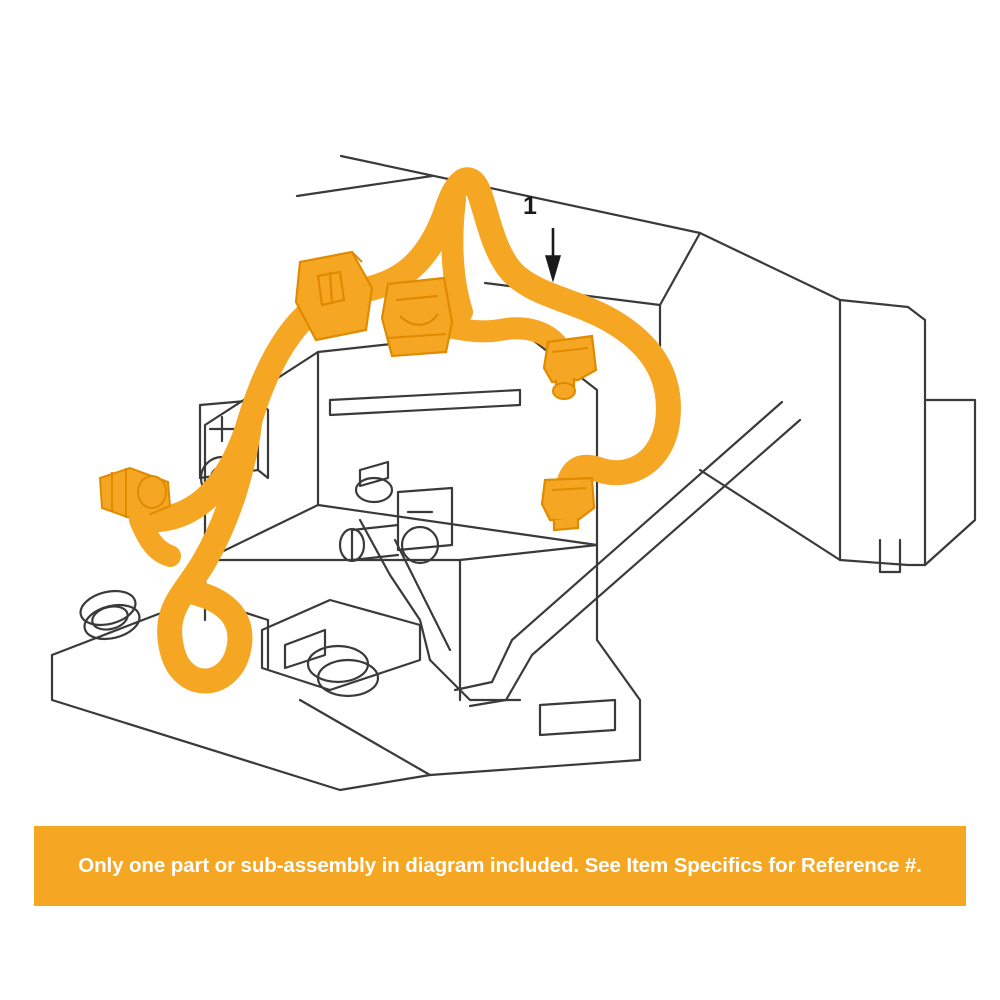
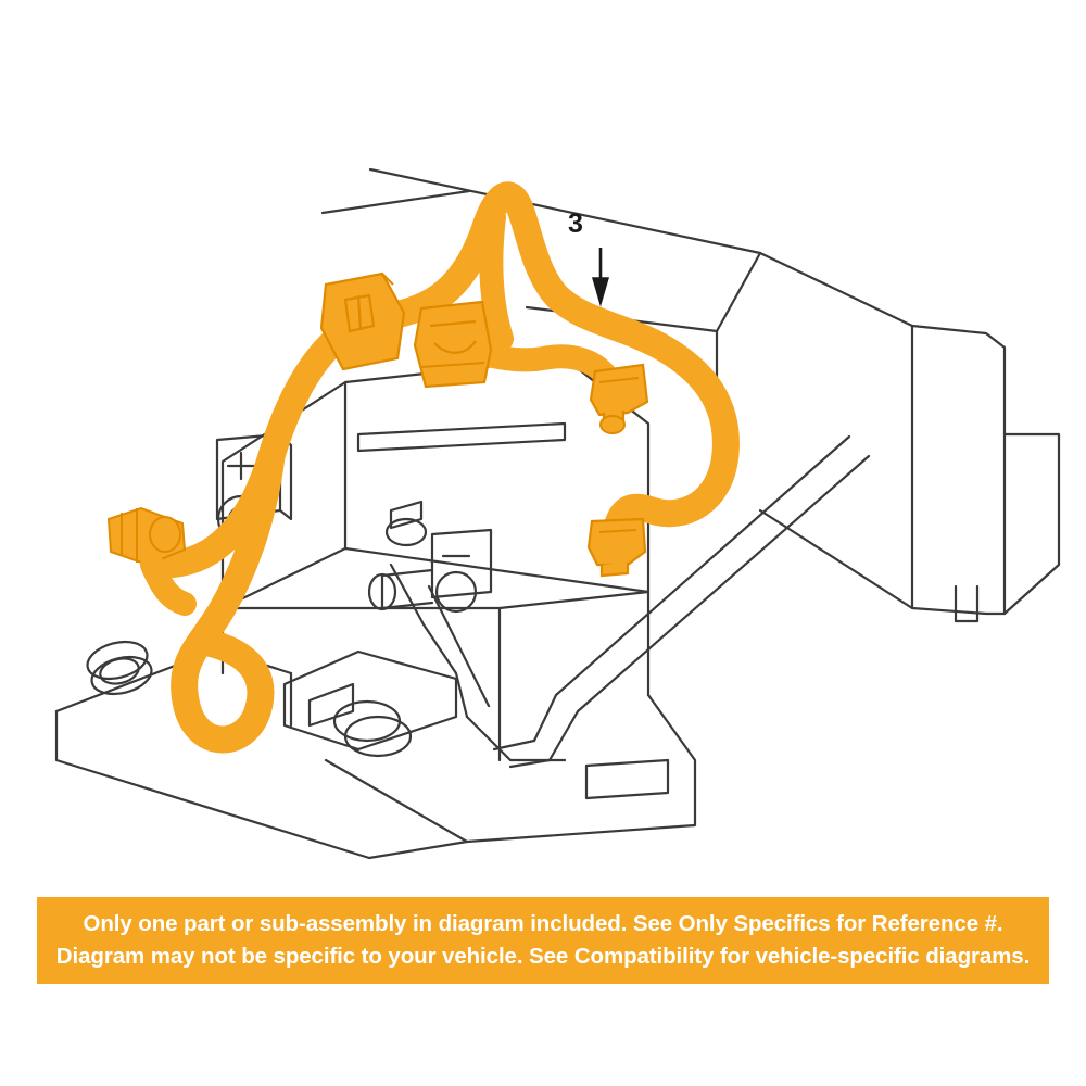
- 1
+ 3
- Only one part or sub-assembly in diagram included. See Item Specifics for Reference #.
+ Only one part or sub-assembly in diagram included. See Only Specifics for Reference #.
+ Diagram may not be specific to your vehicle. See Compatibility for vehicle-specific diagrams.
